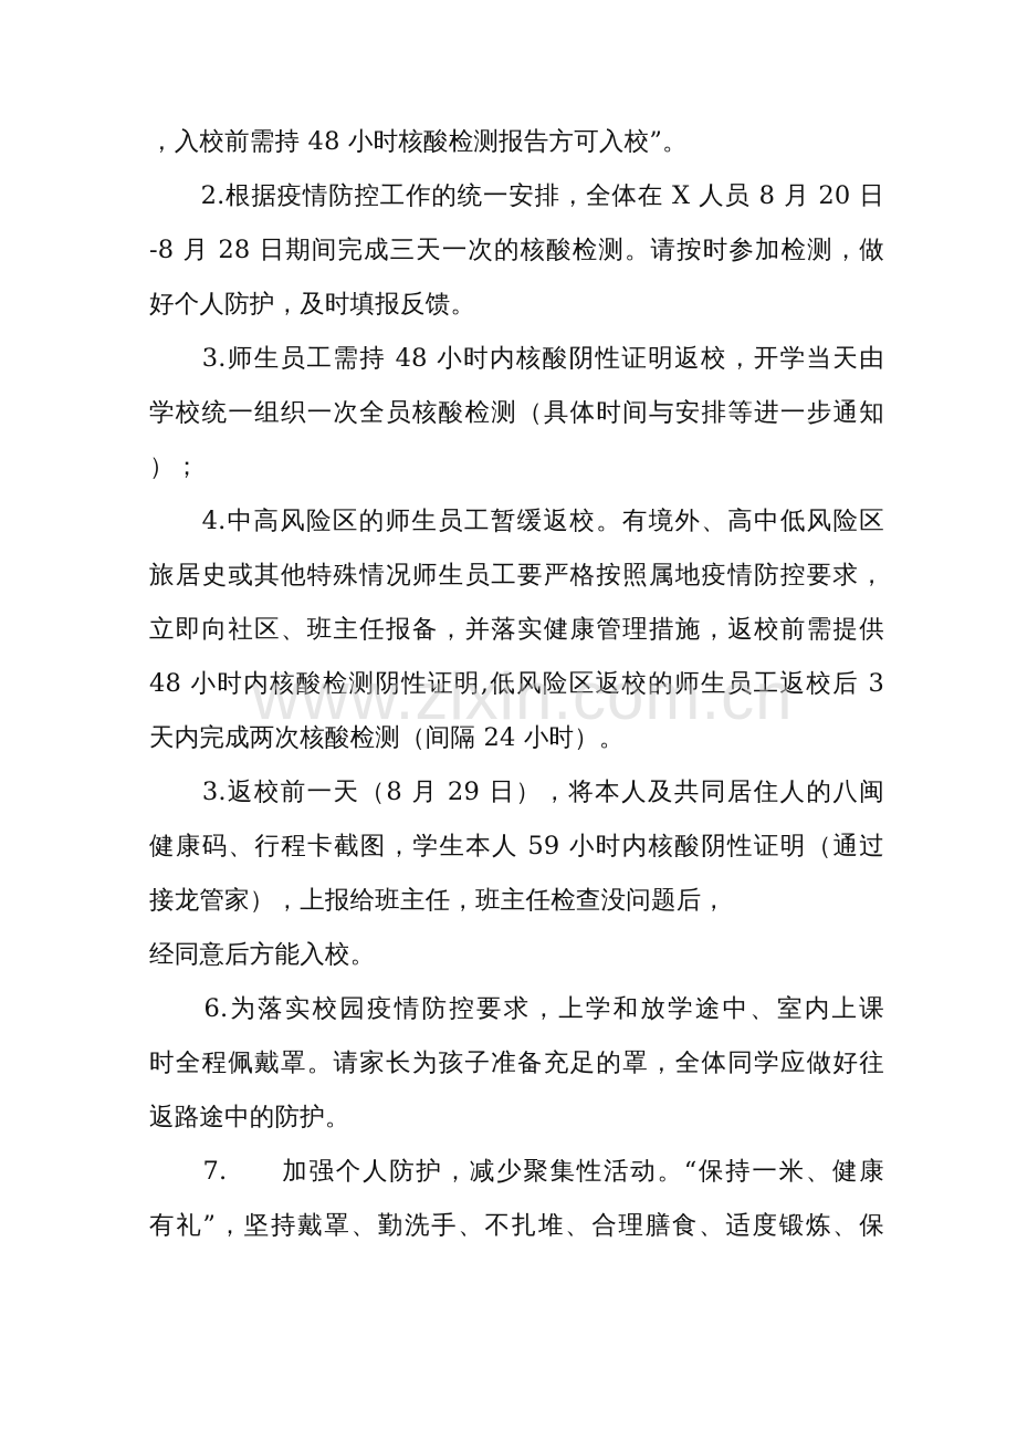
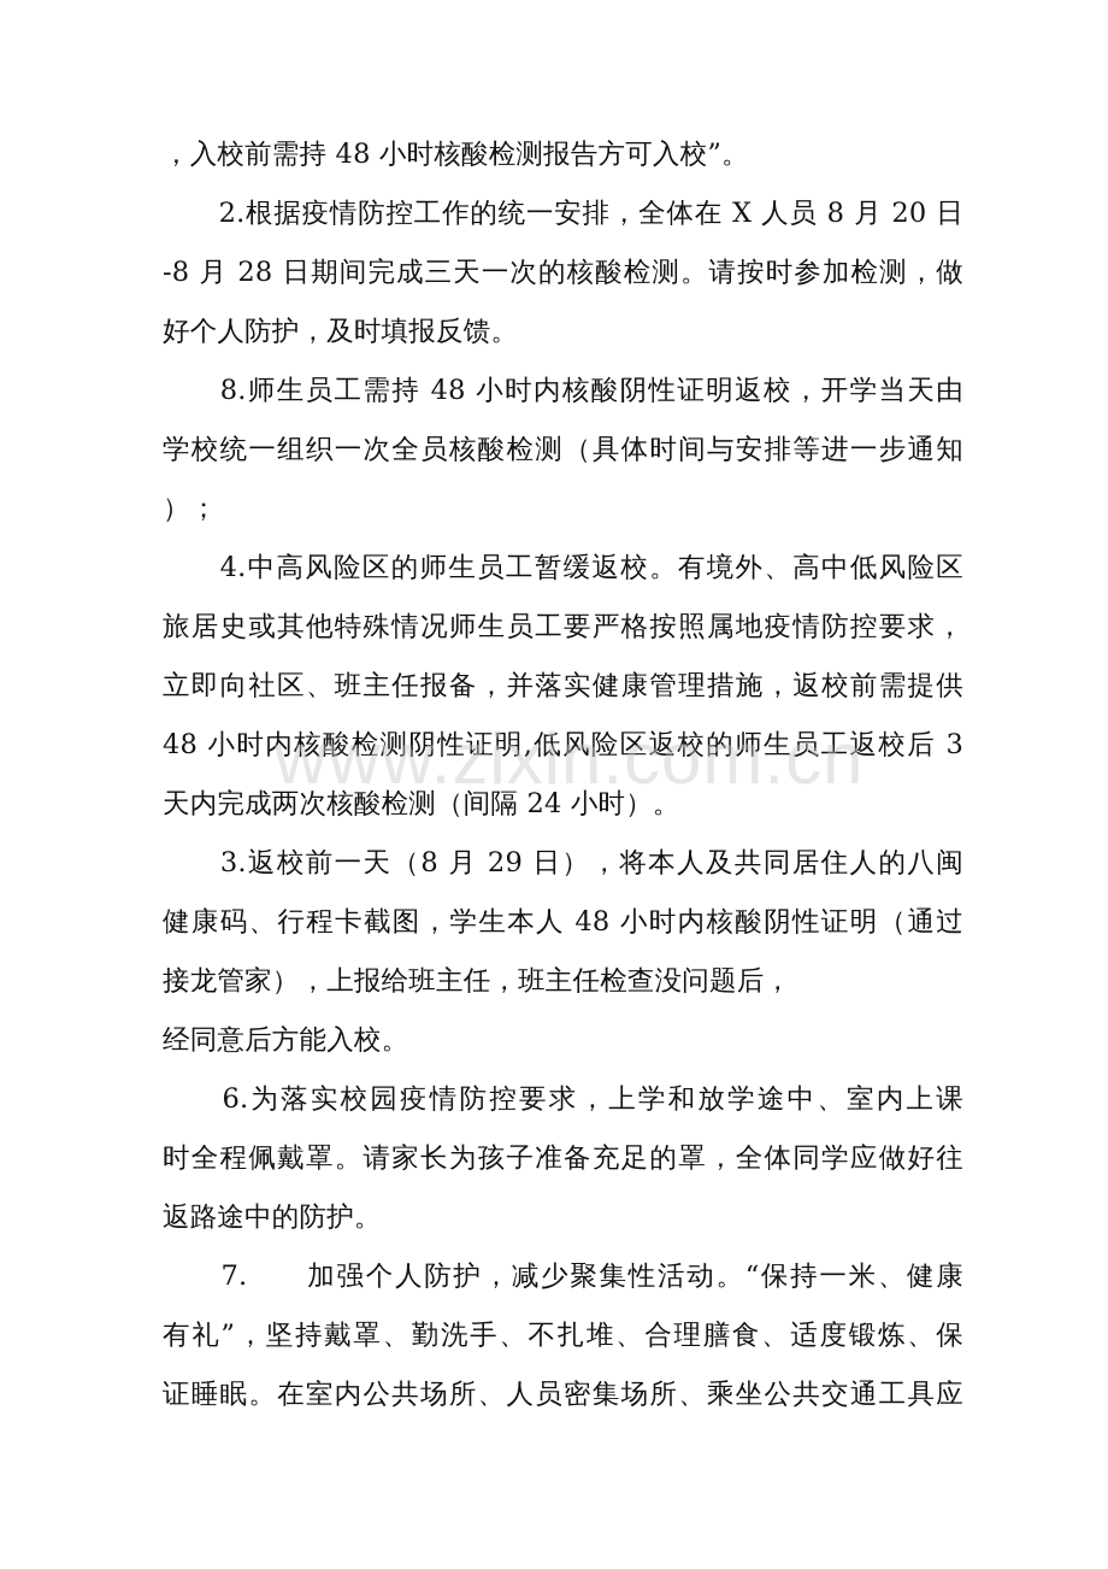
  ，入校前需持 48 小时核酸检测报告方可入校”。
  2.根据疫情防控工作的统一安排，全体在 X 人员 8 月 20 日
  -8 月 28 日期间完成三天一次的核酸检测。请按时参加检测，做
  好个人防护，及时填报反馈。
- 3.师生员工需持 48 小时内核酸阴性证明返校，开学当天由
+ 8.师生员工需持 48 小时内核酸阴性证明返校，开学当天由
  学校统一组织一次全员核酸检测（具体时间与安排等进一步通知
  ）；
  4.中高风险区的师生员工暂缓返校。有境外、高中低风险区
  旅居史或其他特殊情况师生员工要严格按照属地疫情防控要求，
  立即向社区、班主任报备，并落实健康管理措施，返校前需提供
  48 小时内核酸检测阴性证明,低风险区返校的师生员工返校后 3
  天内完成两次核酸检测（间隔 24 小时）。
  3.返校前一天（8 月 29 日），将本人及共同居住人的八闽
- 健康码、行程卡截图，学生本人 59 小时内核酸阴性证明（通过
+ 健康码、行程卡截图，学生本人 48 小时内核酸阴性证明（通过
  接龙管家），上报给班主任，班主任检查没问题后，
  经同意后方能入校。
  6.为落实校园疫情防控要求，上学和放学途中、室内上课
  时全程佩戴罩。请家长为孩子准备充足的罩，全体同学应做好往
  返路途中的防护。
  7. 加强个人防护，减少聚集性活动。“保持一米、健康
  有礼”，坚持戴罩、勤洗手、不扎堆、合理膳食、适度锻炼、保
+ 证睡眠。在室内公共场所、人员密集场所、乘坐公共交通工具应
  www.zixin.com.cn
